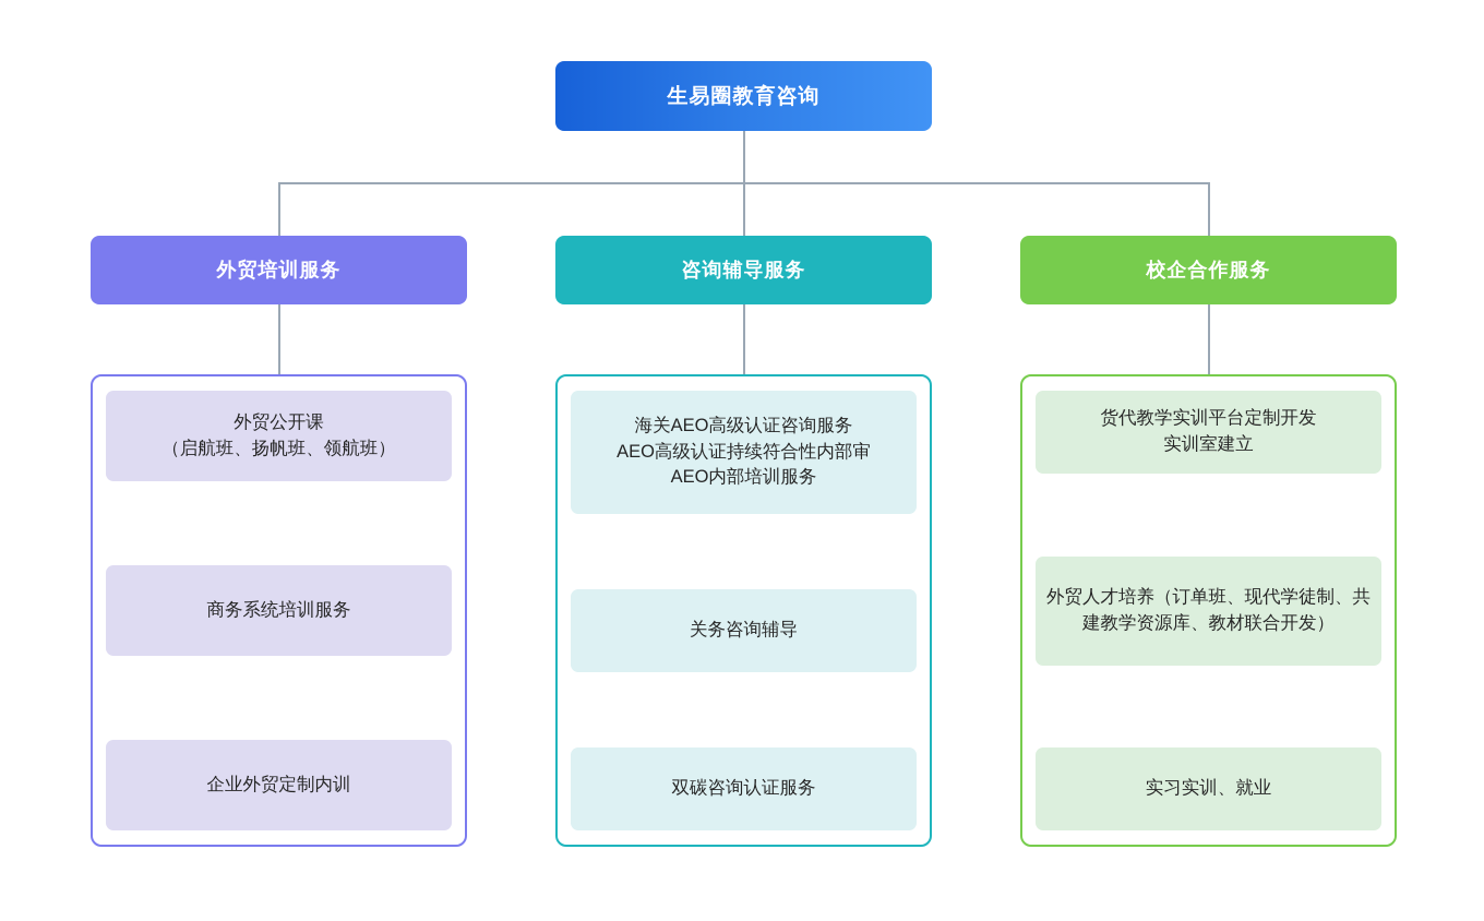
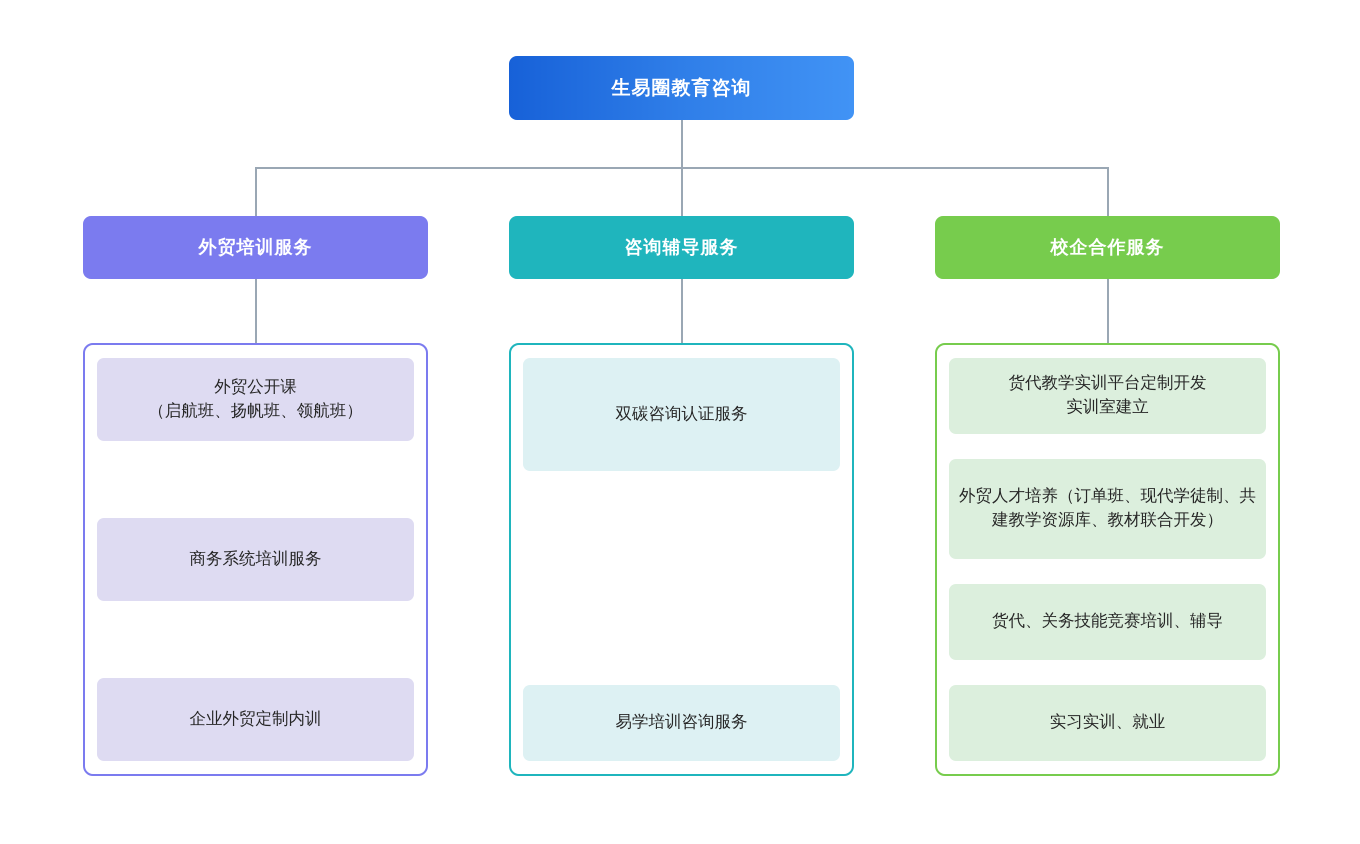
  生易圈教育咨询
  外贸培训服务
  外贸公开课
  （启航班、扬帆班、领航班）
  商务系统培训服务
  企业外贸定制内训
  咨询辅导服务
- 海关AEO高级认证咨询服务
- AEO高级认证持续符合性内部审
- AEO内部培训服务
- 关务咨询辅导
  双碳咨询认证服务
+ 易学培训咨询服务
  校企合作服务
  货代教学实训平台定制开发
  实训室建立
  外贸人才培养（订单班、现代学徒制、共建教学资源库、教材联合开发）
+ 货代、关务技能竞赛培训、辅导
  实习实训、就业
